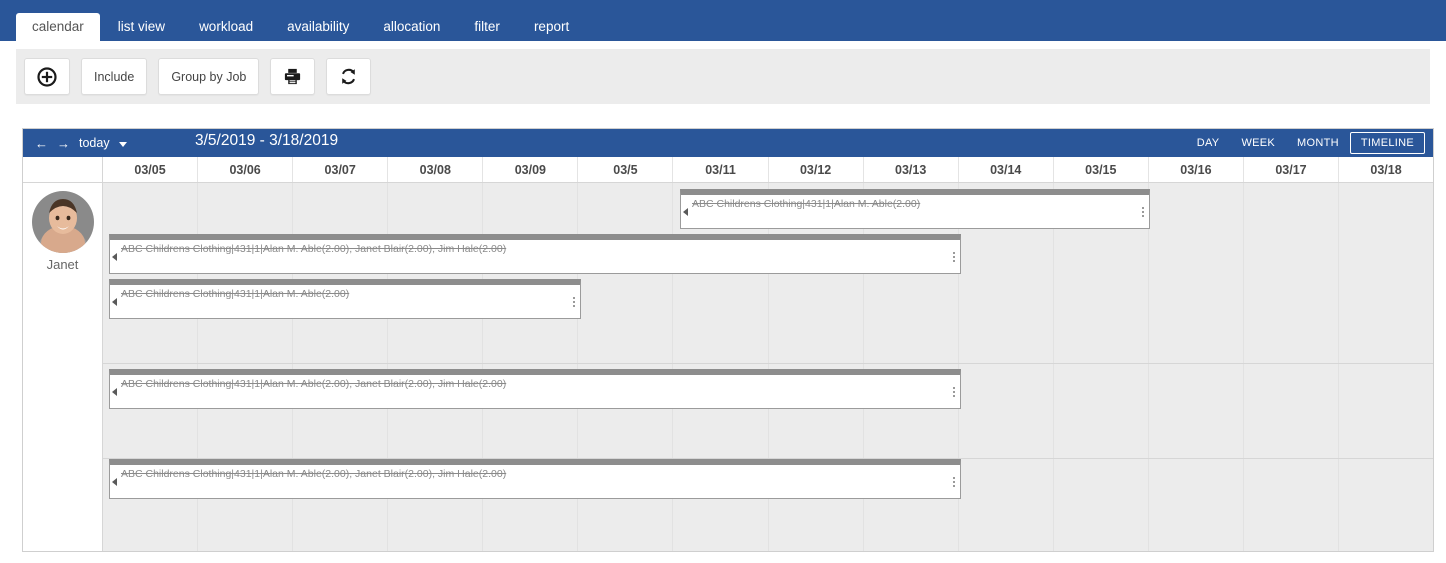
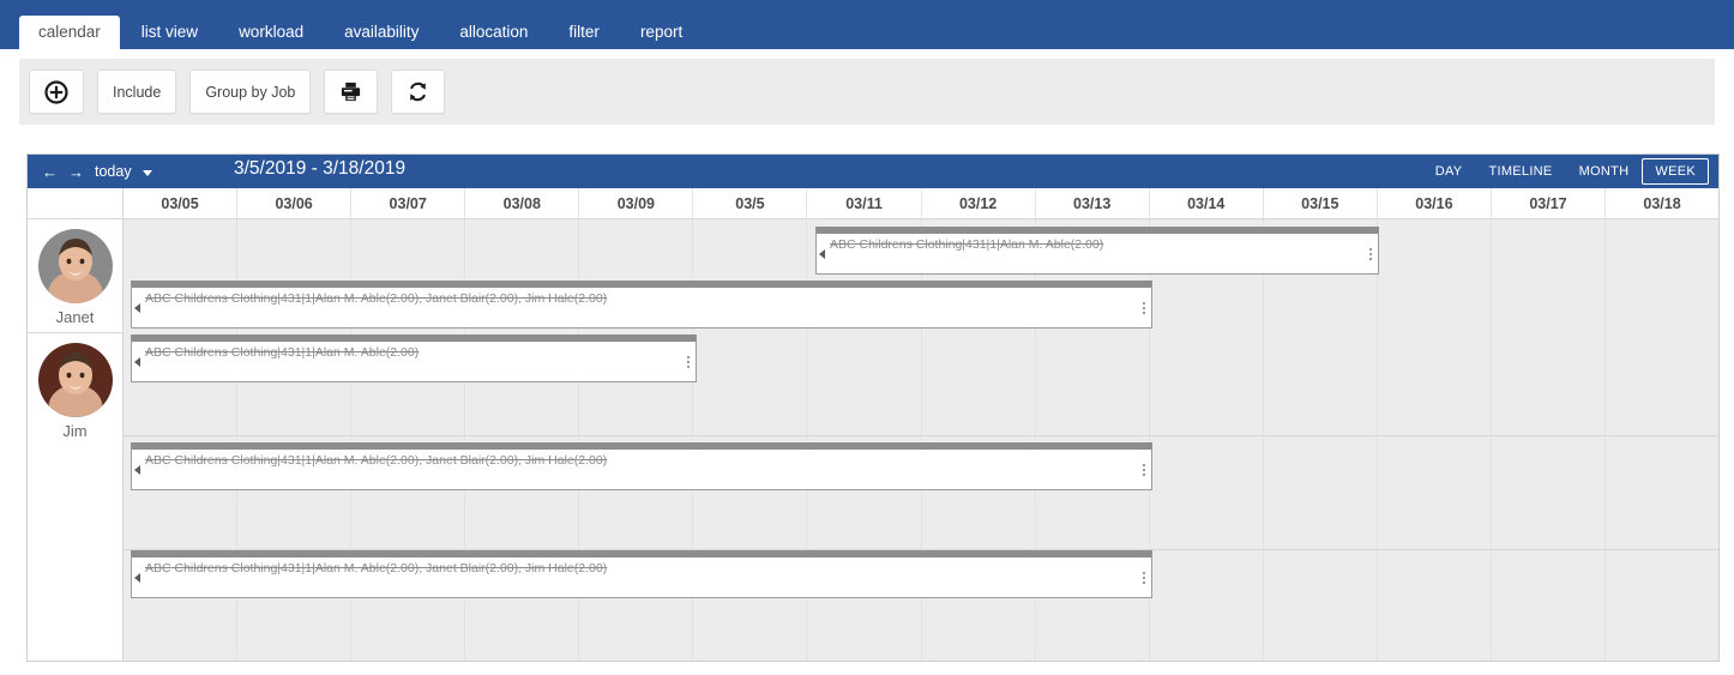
  calendar
  list view
  workload
  availability
  allocation
  filter
  report
  Include
  Group by Job
  ←
  →
  today
  3/5/2019 - 3/18/2019
  DAY
- WEEK
+ TIMELINE
  MONTH
- TIMELINE
+ WEEK
  03/05
  03/06
  03/07
  03/08
  03/09
  03/5
  03/11
  03/12
  03/13
  03/14
  03/15
  03/16
  03/17
  03/18
  Janet
+ Jim
  ABC Childrens Clothing|431|1|Alan M. Able(2.00)
  ABC Childrens Clothing|431|1|Alan M. Able(2.00), Janet Blair(2.00), Jim Hale(2.00)
  ABC Childrens Clothing|431|1|Alan M. Able(2.00)
  ABC Childrens Clothing|431|1|Alan M. Able(2.00), Janet Blair(2.00), Jim Hale(2.00)
  ABC Childrens Clothing|431|1|Alan M. Able(2.00), Janet Blair(2.00), Jim Hale(2.00)
